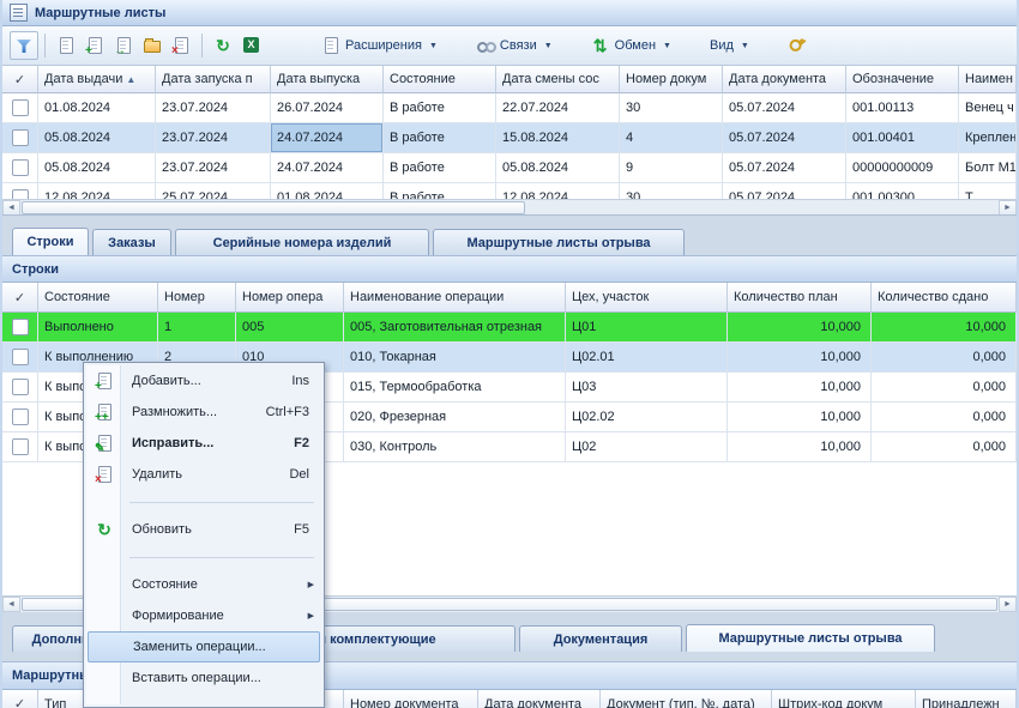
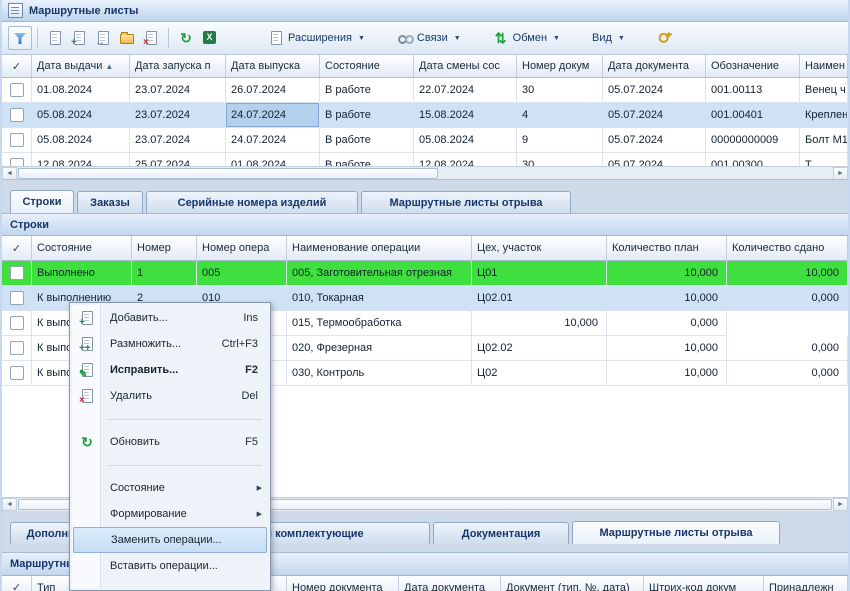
  Маршрутные листы
  +
  →
  ×
  ↻
  X
  Расширения
  Связи
  ⇅
  Обмен
  Вид
  ✓
  Дата выдачи
  ▲
  Дата запуска п
  Дата выпуска
  Состояние
  Дата смены сос
  Номер докум
  Дата документа
  Обозначение
  Наимен
  01.08.2024
  23.07.2024
  26.07.2024
  В работе
  22.07.2024
  30
  05.07.2024
  001.00113
  Венец ч
  05.08.2024
  23.07.2024
  24.07.2024
  В работе
  15.08.2024
  4
  05.07.2024
  001.00401
  Креплен
  05.08.2024
  23.07.2024
  24.07.2024
  В работе
  05.08.2024
  9
  05.07.2024
  00000000009
  Болт М1
  12.08.2024
  25.07.2024
  01.08.2024
  В работе
  12.08.2024
  30
  05.07.2024
  001.00300
  Т
  Строки
  Заказы
  Серийные номера изделий
  Маршрутные листы отрыва
  Строки
  ✓
  Состояние
  Номер
  Номер опера
  Наименование операции
  Цех, участок
  Количество план
  Количество сдано
  Выполнено
  1
  005
  005, Заготовительная отрезная
  Ц01
  10,000
  10,000
  К выполнению
  2
  010
  010, Токарная
  Ц02.01
  10,000
  0,000
  015, Термообработка
- Ц03
  10,000
  0,000
  020, Фрезерная
  Ц02.02
  10,000
  0,000
  030, Контроль
  Ц02
  10,000
  0,000
  Документация
  Маршрутные листы отрыва
  ✓
  Тип
  Номер документа
  Дата документа
  Документ (тип, №, дата)
  Штрих-код докум
  Принадлежн
  +
  Добавить...
  Ins
  ++
  Размножить...
  Ctrl+F3
  ✎
  Исправить...
  F2
  ×
  Удалить
  Del
  ↻
  Обновить
  F5
  Состояние
  Формирование
  Заменить операции...
  Вставить операции...
